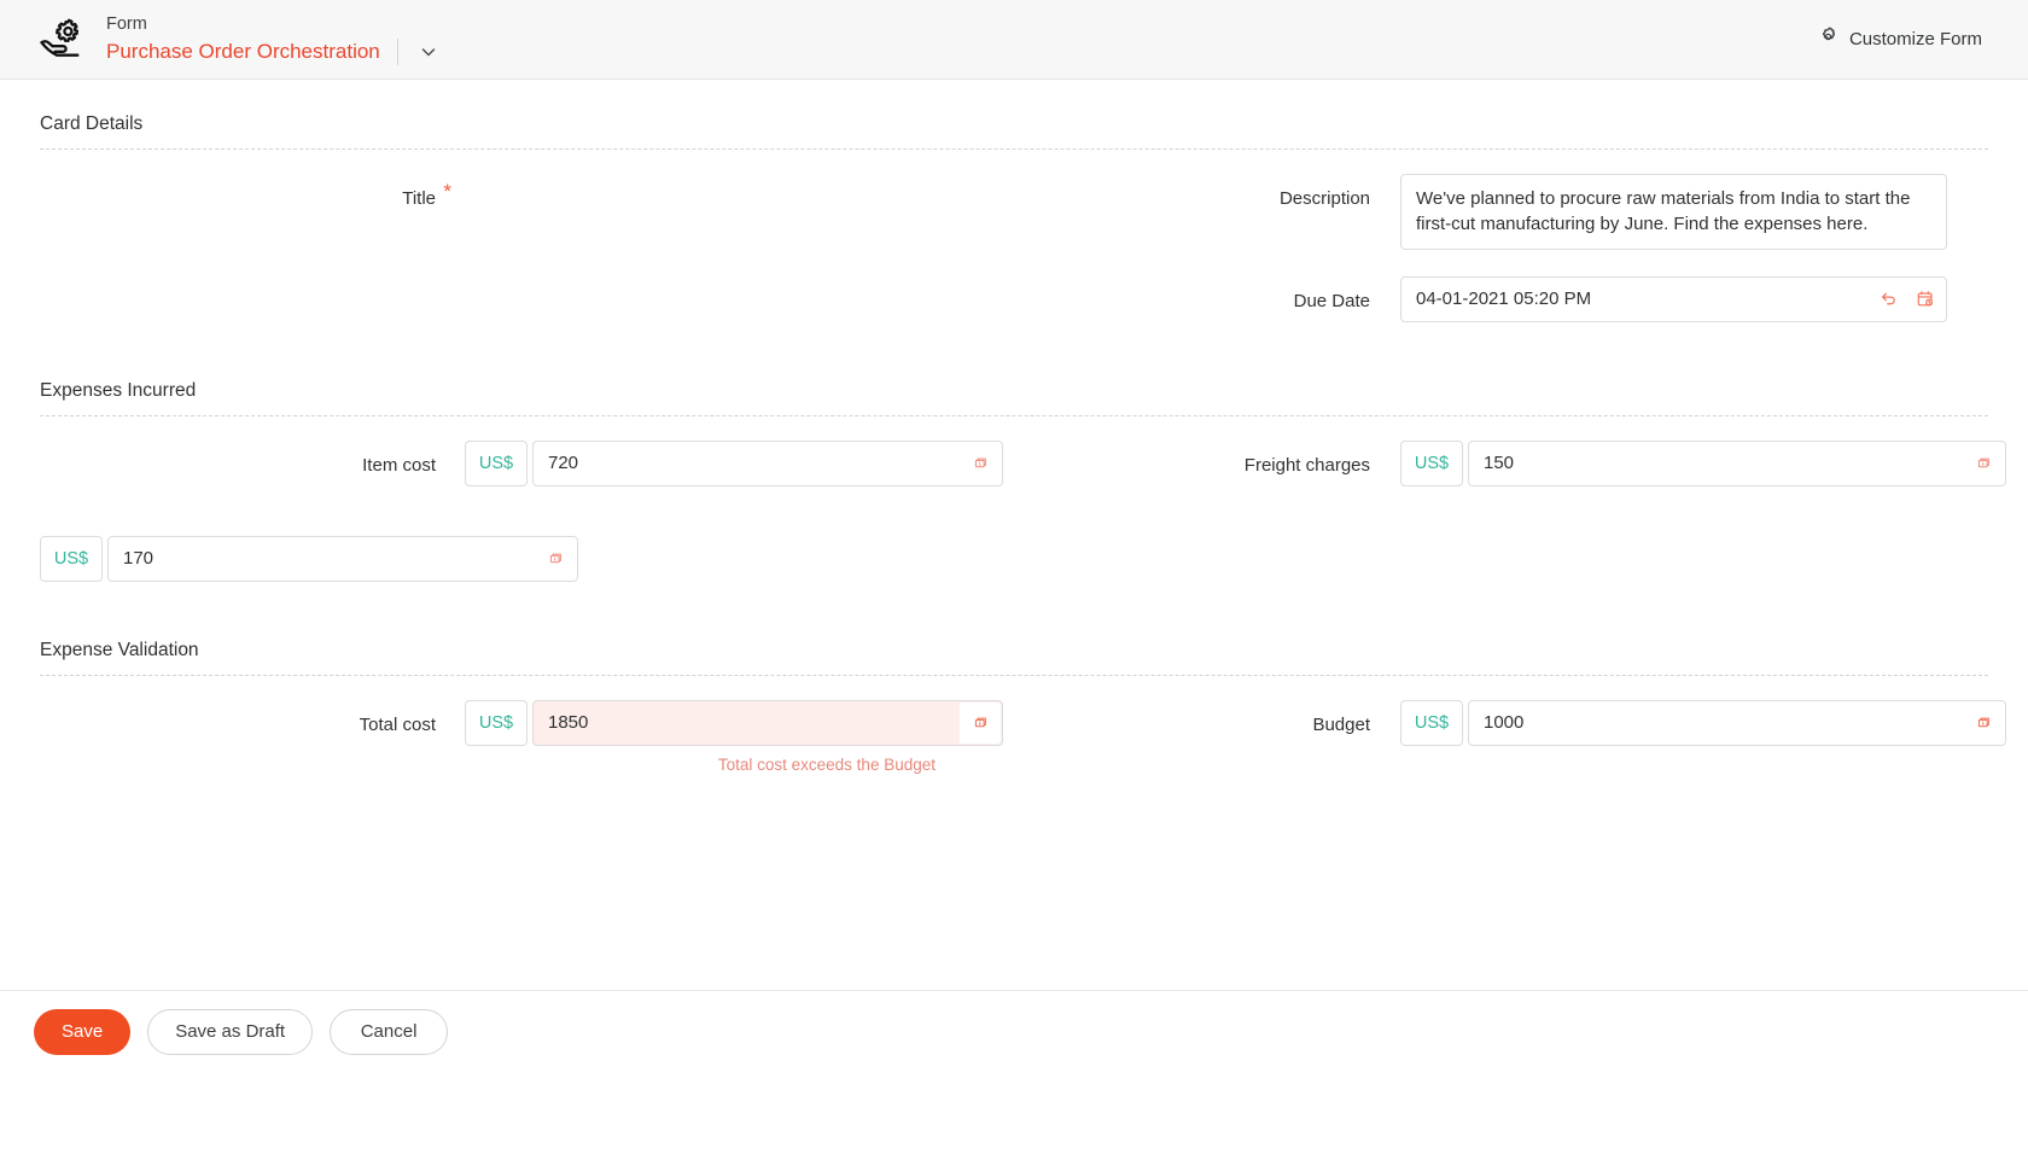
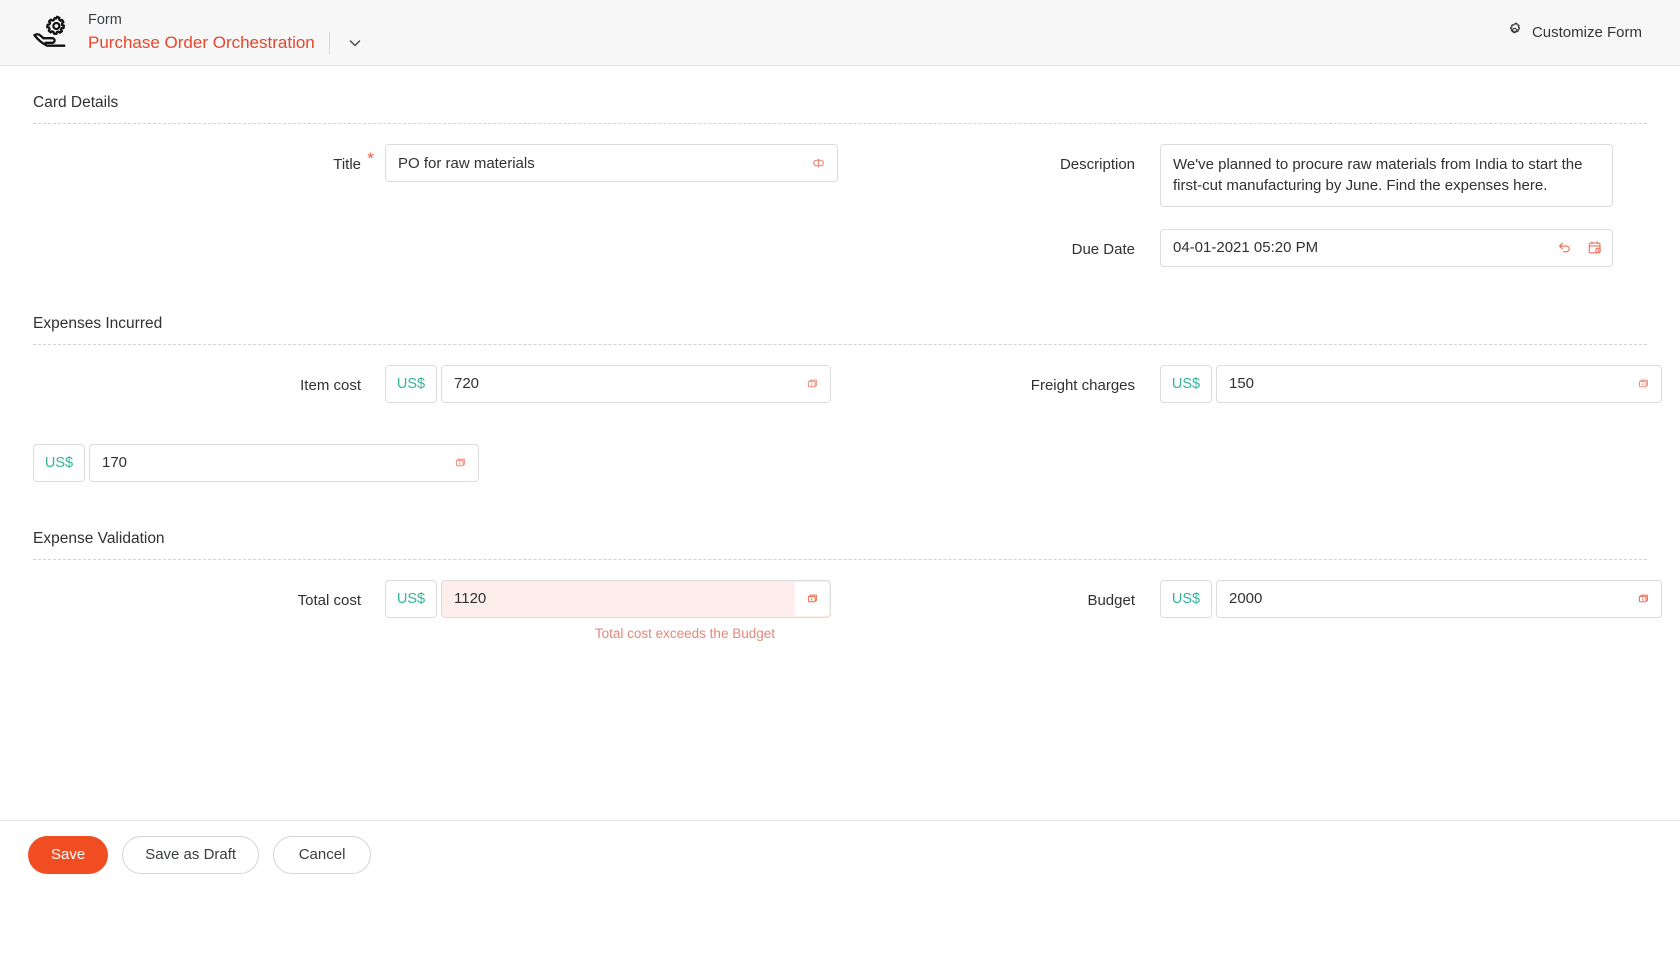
  Form
  Purchase Order Orchestration
  Customize Form
  Card Details
  Title
  *
+ PO for raw materials
  Description
  We've planned to procure raw materials from India to start the first-cut manufacturing by June. Find the expenses here.
  Due Date
  04-01-2021 05:20 PM
  Expenses Incurred
  Item cost
  US$
  720
  Freight charges
  US$
  150
  US$
  170
  Expense Validation
  Total cost
  US$
- 1850
+ 1120
  Total cost exceeds the Budget
  Budget
  US$
- 1000
+ 2000
  Save
  Save as Draft
  Cancel
